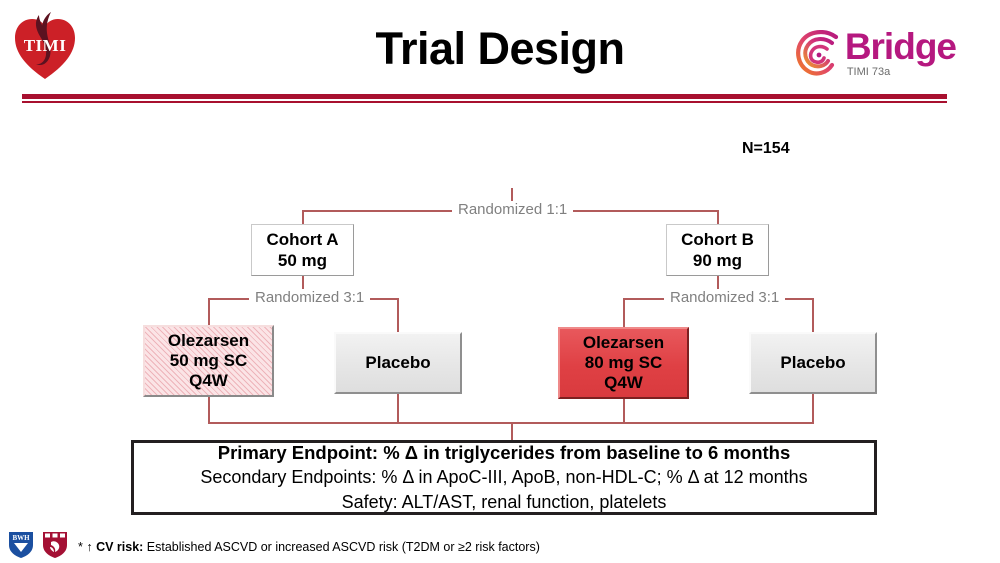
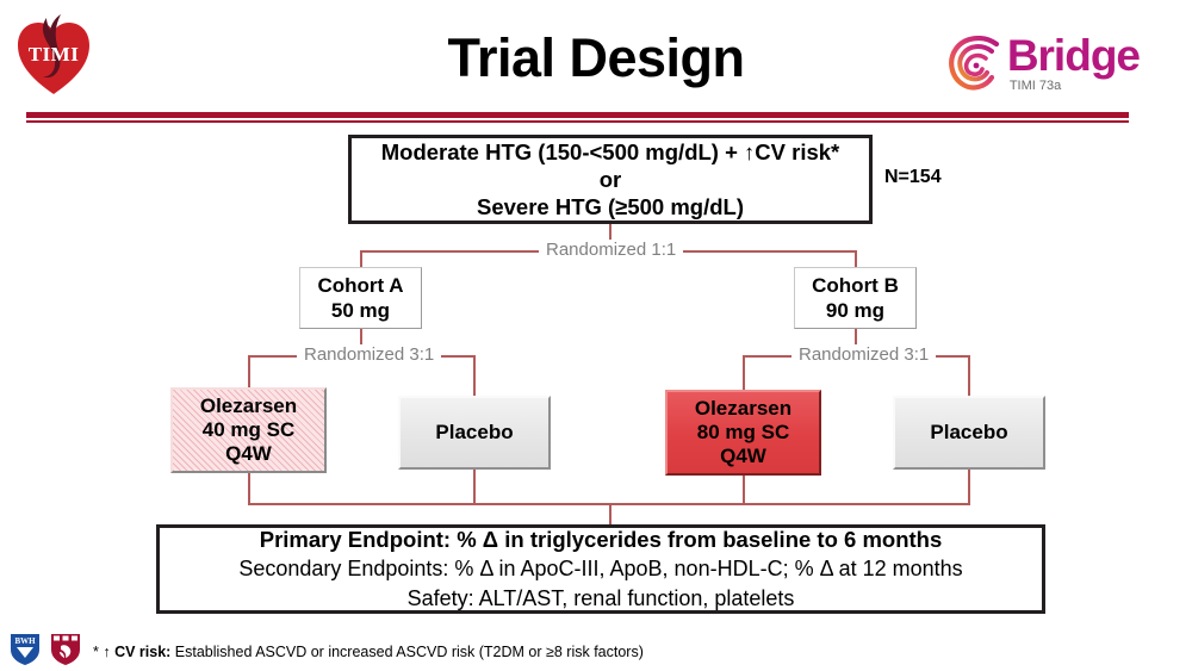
  TIMI
  Trial Design
  Bridge
  TIMI 73a
+ Moderate HTG (150-<500 mg/dL) + ↑CV risk*
+ or
+ Severe HTG (≥500 mg/dL)
  N=154
  Randomized 1:1
  Cohort A
  50 mg
  Cohort B
  90 mg
  Randomized 3:1
  Randomized 3:1
  Olezarsen
- 50 mg SC
+ 40 mg SC
  Q4W
  Placebo
  Olezarsen
  80 mg SC
  Q4W
  Placebo
  Primary Endpoint: % Δ in triglycerides from baseline to 6 months
  Secondary Endpoints: % Δ in ApoC-III, ApoB, non-HDL-C; % Δ at 12 months
  Safety: ALT/AST, renal function, platelets
  BWH
- * ↑ CV risk: Established ASCVD or increased ASCVD risk (T2DM or ≥2 risk factors)
+ * ↑ CV risk: Established ASCVD or increased ASCVD risk (T2DM or ≥8 risk factors)
